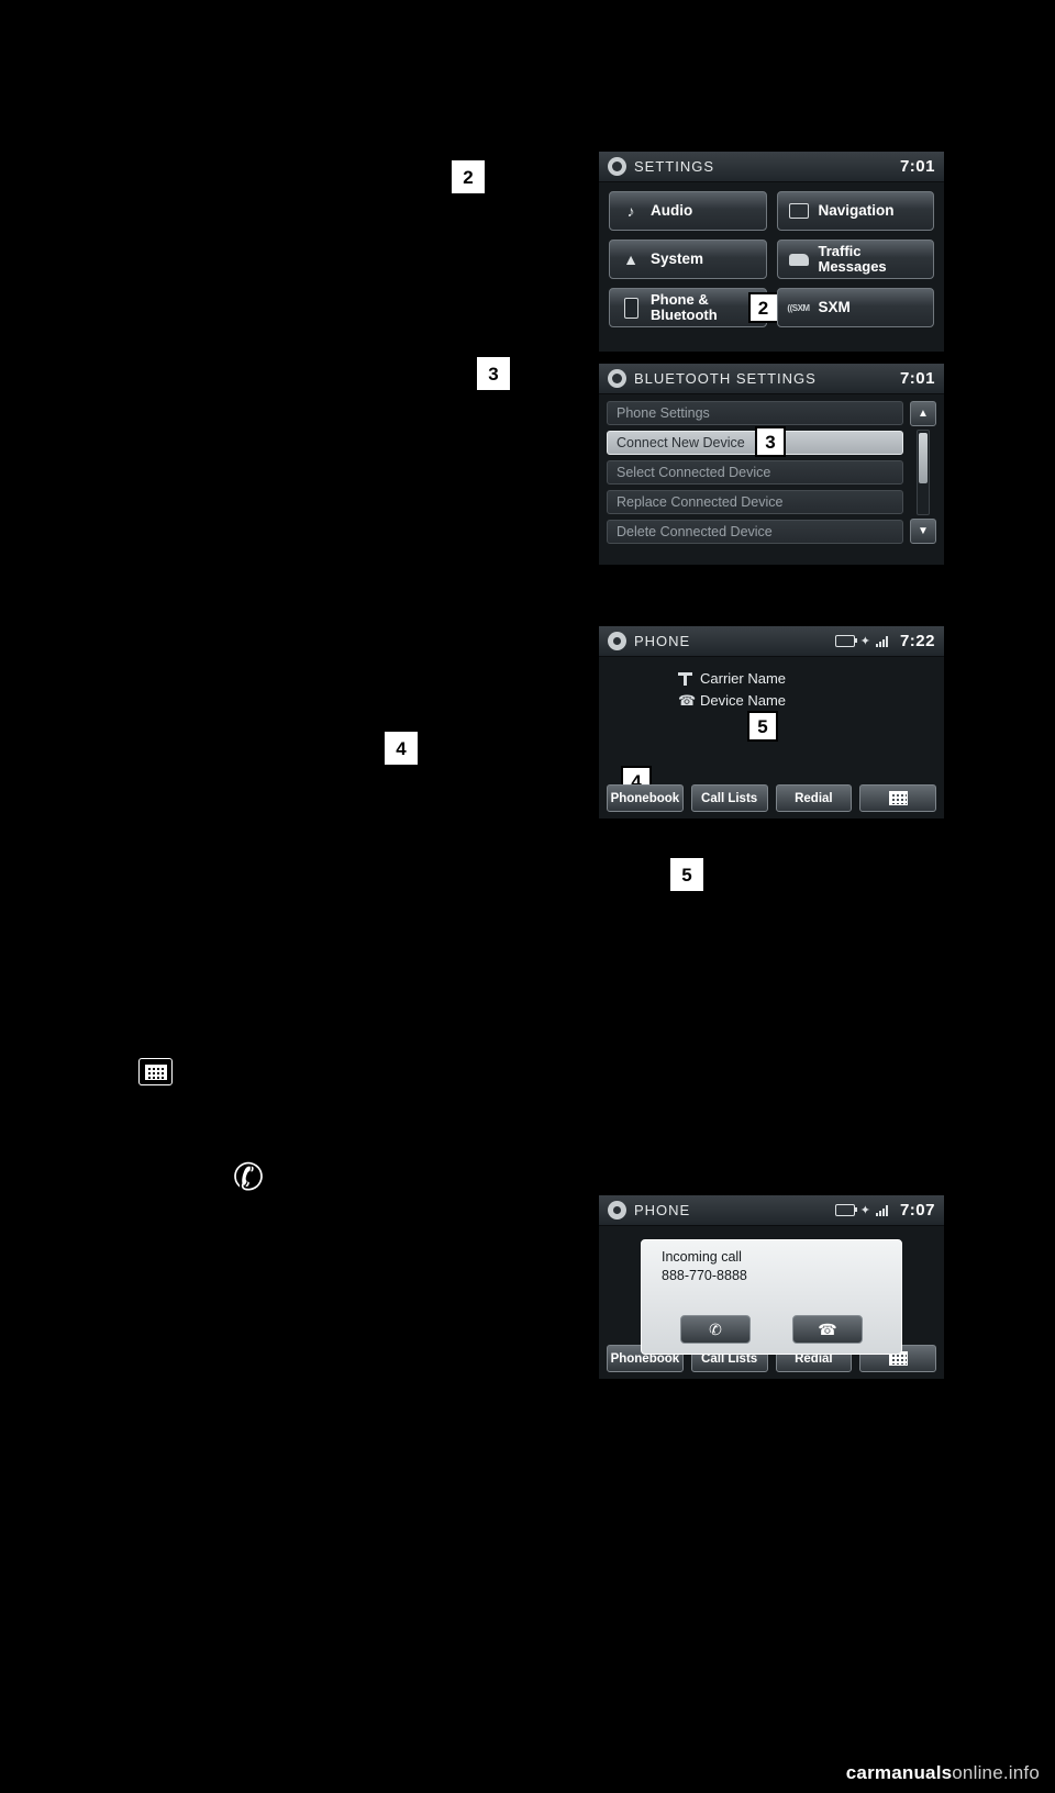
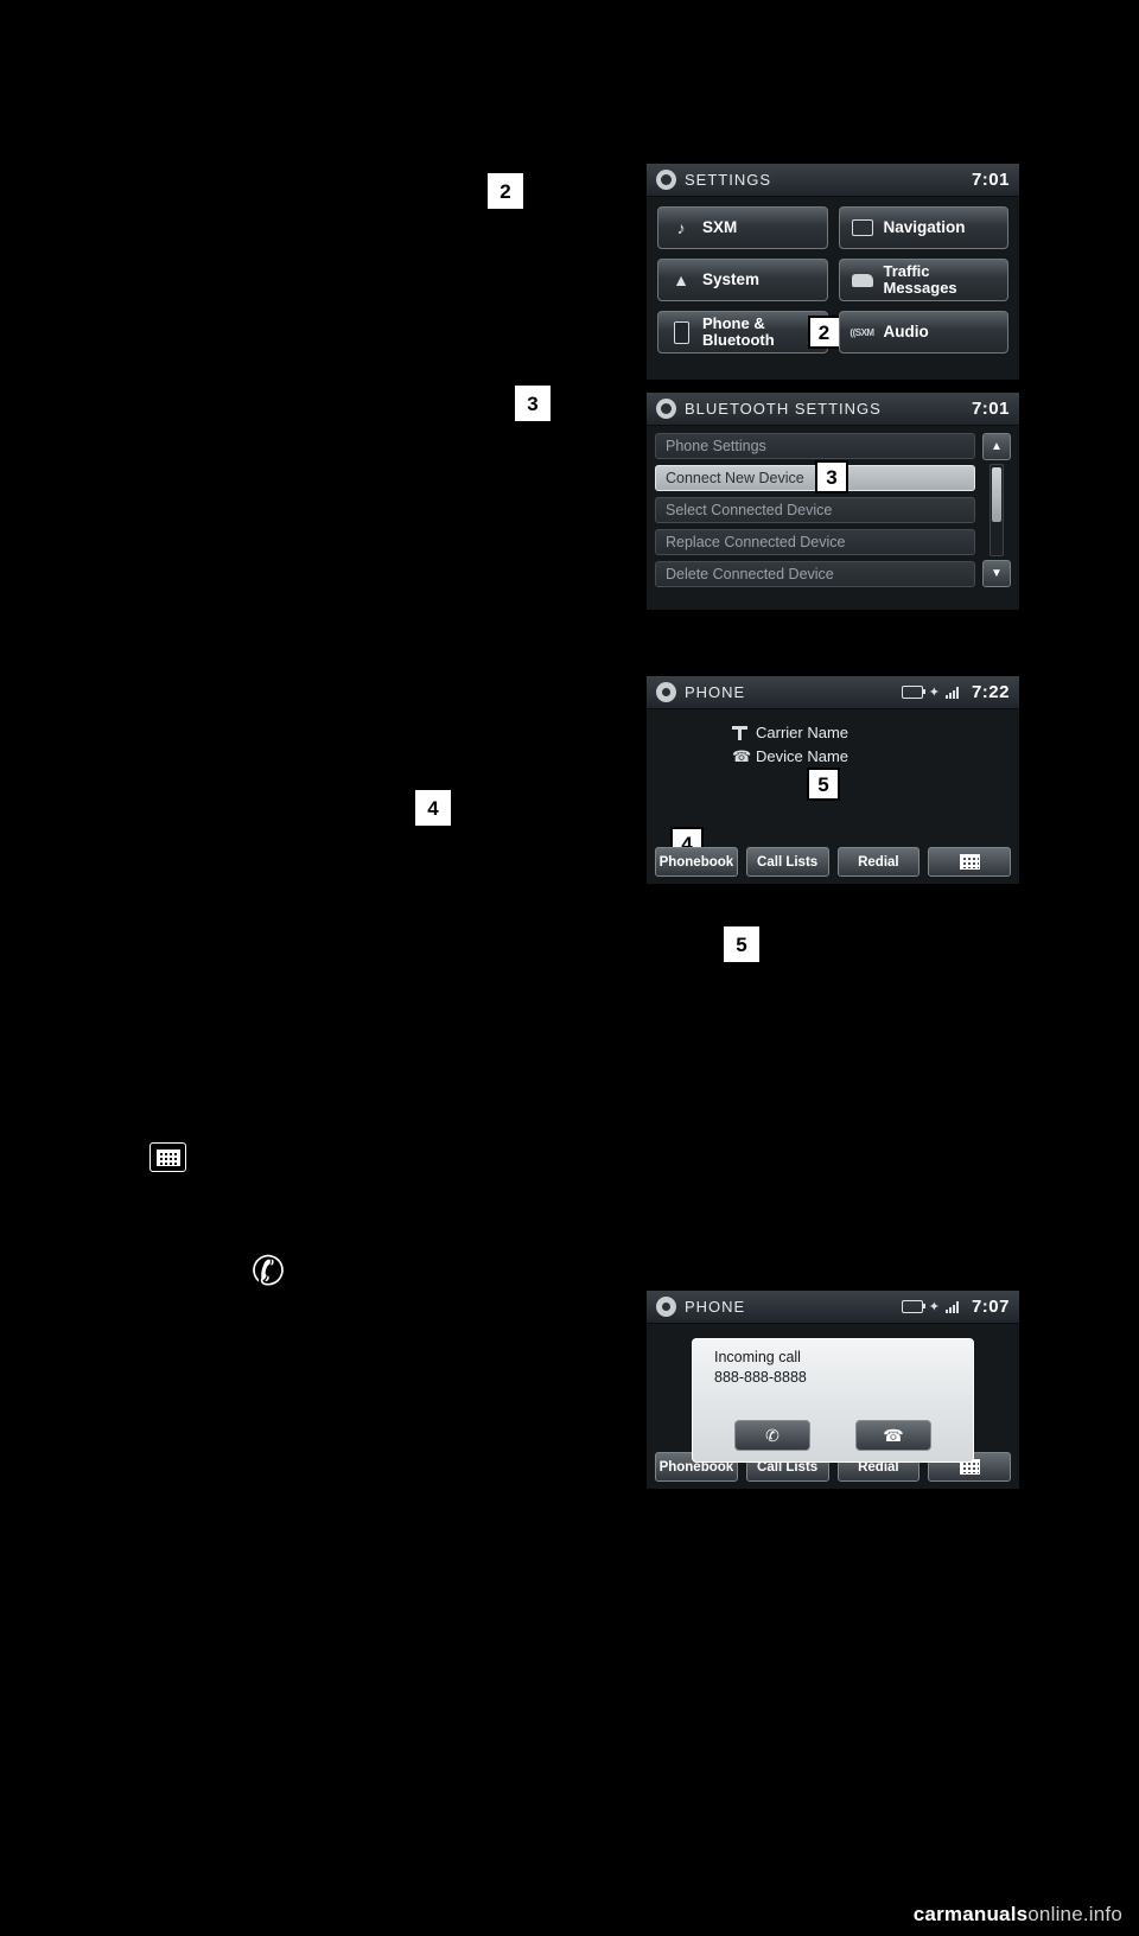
  2
  3
  4
  5
  SETTINGS
  7:01
  ♪
- Audio
+ SXM
  Navigation
  ▲
  System
  Traffic Messages
  Phone & Bluetooth
  2
  ((SXM
- SXM
+ Audio
  BLUETOOTH SETTINGS
  7:01
  Phone Settings
  Connect New Device
  3
  Select Connected Device
  Replace Connected Device
  Delete Connected Device
  ▲
  ▼
  PHONE
  ✦
  7:22
  Carrier Name
  ☎
  Device Name
  5
  4
  Phonebook
  Call Lists
  Redial
  PHONE
  ✦
  7:07
  Phonebook
  Call Lists
  Redial
  Incoming call
- 888-770-8888
+ 888-888-8888
  ✆
  ☎
  carmanualsonline.info
